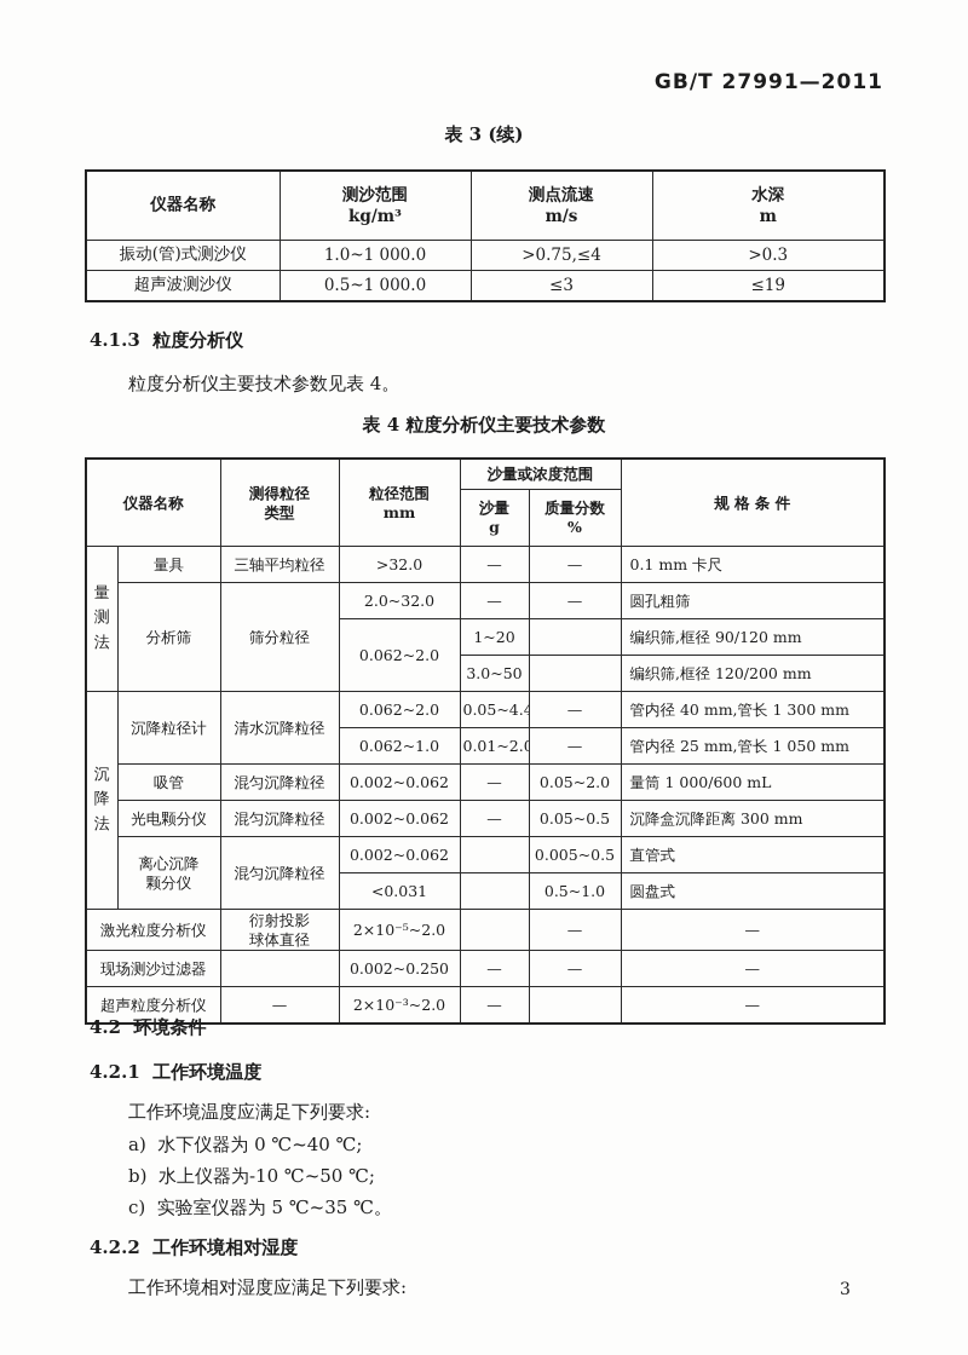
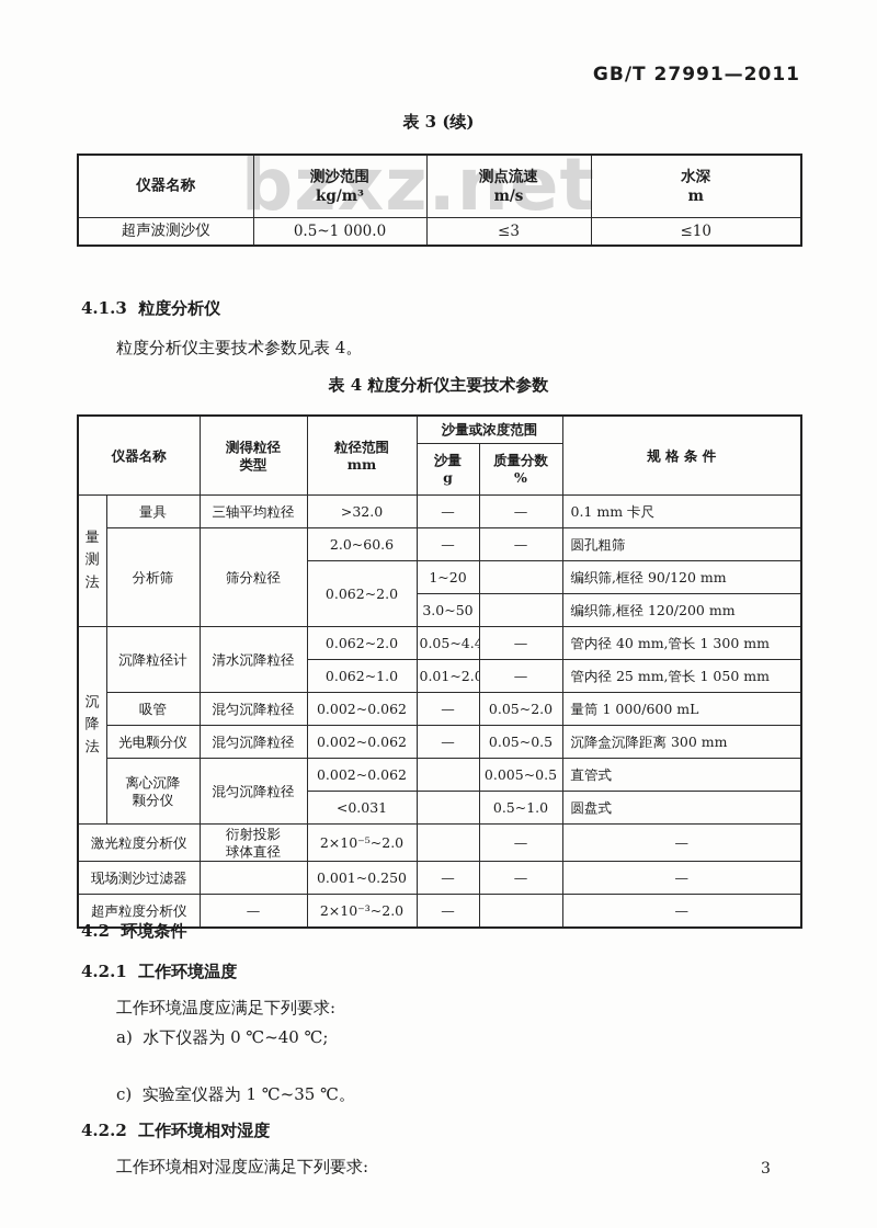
  GB/T 27991—2011
+ bzxz.net
  表 3 (续)
  仪器名称	测沙范围 kg/m³	测点流速 m/s	水深 m
- 振动(管)式测沙仪	1.0~1 000.0	>0.75,≤4	>0.3
- 超声波测沙仪	0.5~1 000.0	≤3	≤19
+ 超声波测沙仪	0.5~1 000.0	≤3	≤10
  4.1.3 粒度分析仪
  粒度分析仪主要技术参数见表 4。
  表 4 粒度分析仪主要技术参数
  仪器名称	测得粒径 类型	粒径范围 mm	沙量或浓度范围	规 格 条 件
  沙量 g	质量分数 %
  量 测 法	量具	三轴平均粒径	>32.0	—	—	0.1 mm 卡尺
- 分析筛	筛分粒径	2.0~32.0	—	—	圆孔粗筛
+ 分析筛	筛分粒径	2.0~60.6	—	—	圆孔粗筛
  0.062~2.0	1~20		编织筛,框径 90/120 mm
  3.0~50		编织筛,框径 120/200 mm
  沉 降 法	沉降粒径计	清水沉降粒径	0.062~2.0	0.05~4.4	—	管内径 40 mm,管长 1 300 mm
  0.062~1.0	0.01~2.0	—	管内径 25 mm,管长 1 050 mm
  吸管	混匀沉降粒径	0.002~0.062	—	0.05~2.0	量筒 1 000/600 mL
  光电颗分仪	混匀沉降粒径	0.002~0.062	—	0.05~0.5	沉降盒沉降距离 300 mm
  离心沉降 颗分仪	混匀沉降粒径	0.002~0.062		0.005~0.5	直管式
  <0.031		0.5~1.0	圆盘式
  激光粒度分析仪	衍射投影 球体直径	2×10⁻⁵~2.0		—	—
- 现场测沙过滤器		0.002~0.250	—	—	—
+ 现场测沙过滤器		0.001~0.250	—	—	—
  超声粒度分析仪	—	2×10⁻³~2.0	—		—
  4.2 环境条件
  4.2.1 工作环境温度
  工作环境温度应满足下列要求:
  a) 水下仪器为 0 ℃~40 ℃;
- b) 水上仪器为-10 ℃~50 ℃;
- c) 实验室仪器为 5 ℃~35 ℃。
+ c) 实验室仪器为 1 ℃~35 ℃。
  4.2.2 工作环境相对湿度
  工作环境相对湿度应满足下列要求:
  3
